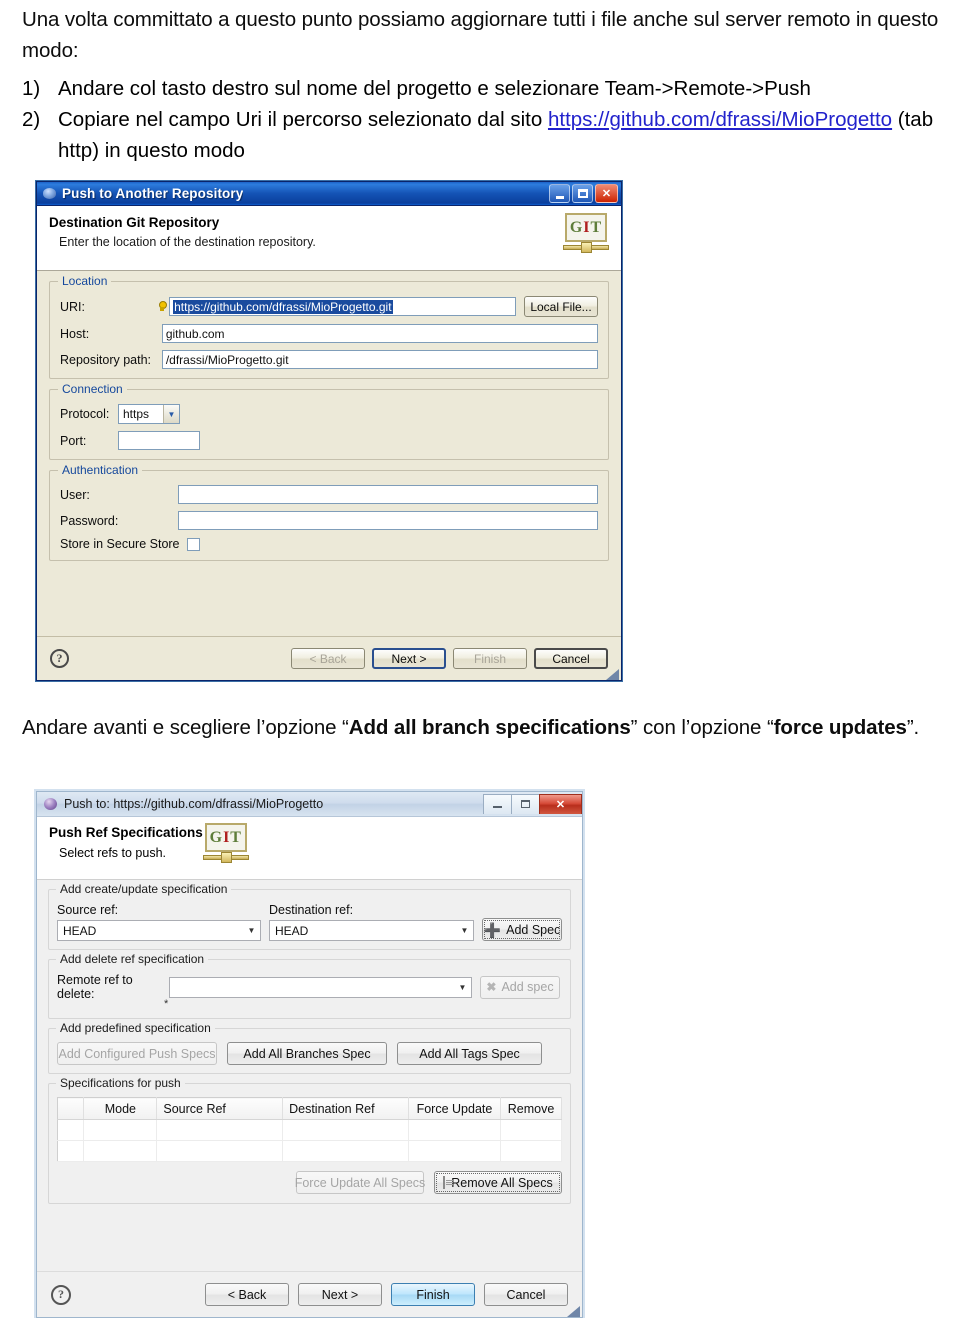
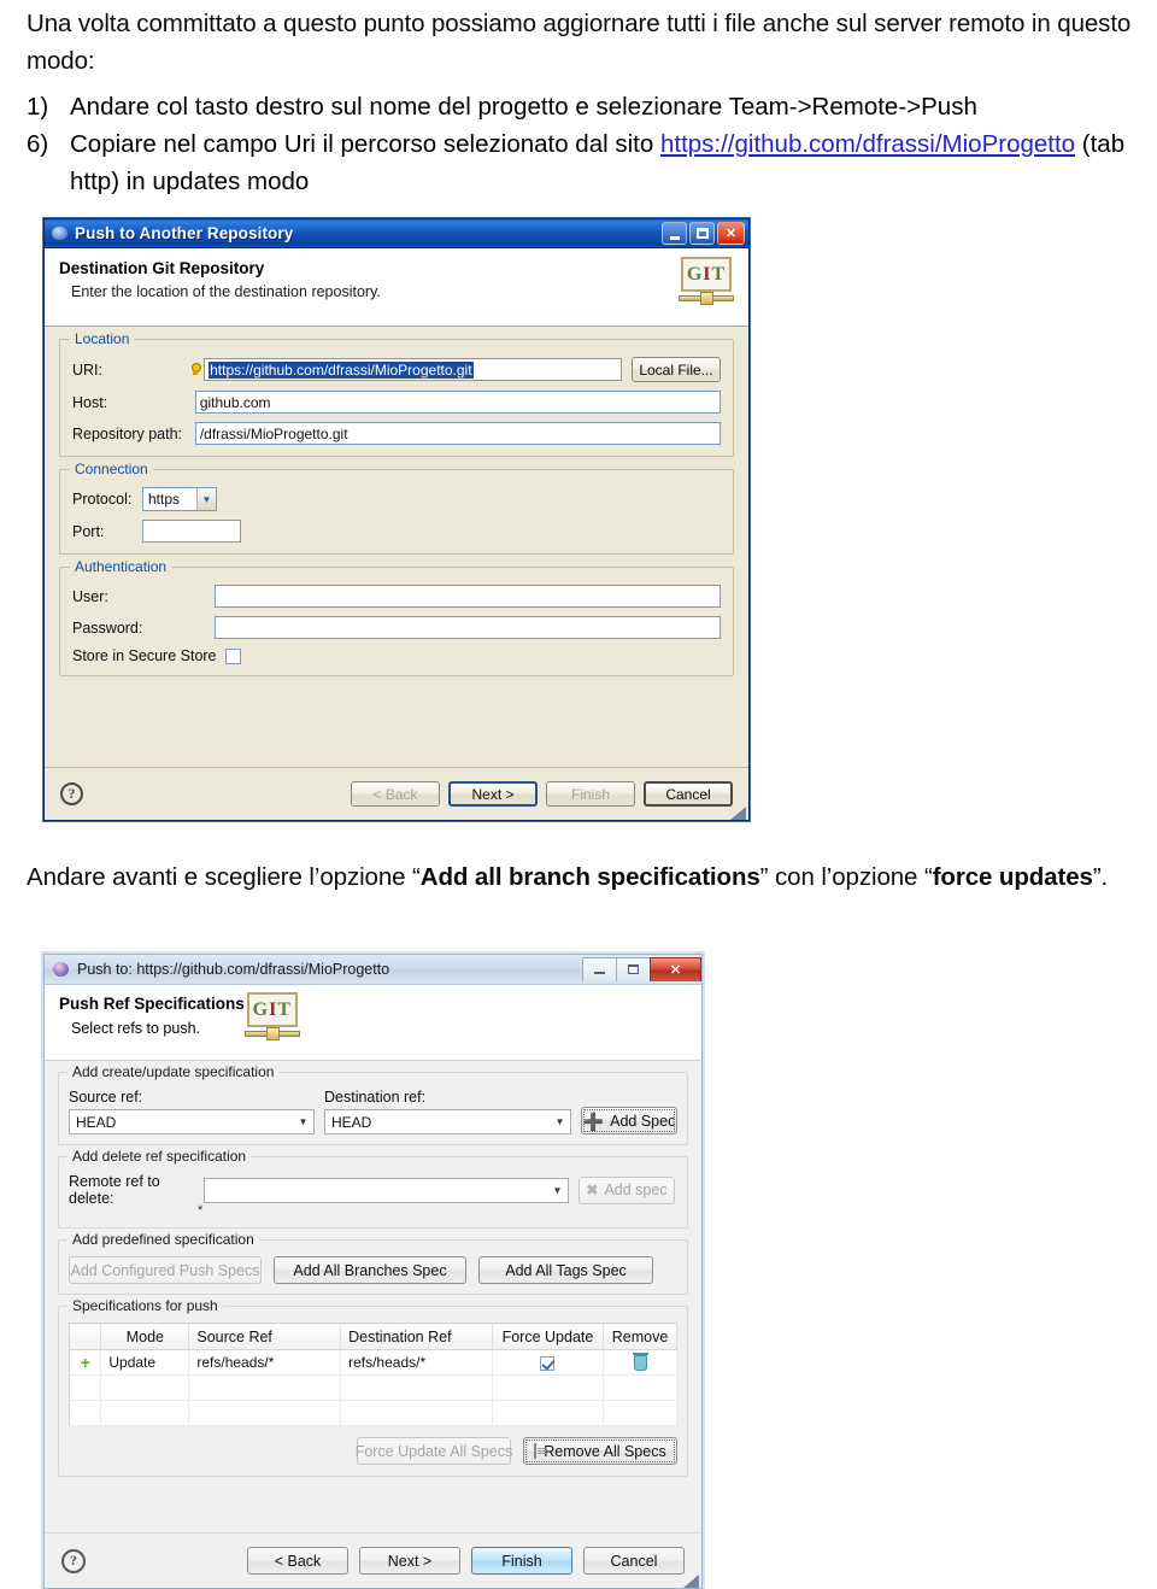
  Una volta committato a questo punto possiamo aggiornare tutti i file anche sul server remoto in questo modo:
  1)
  Andare col tasto destro sul nome del progetto e selezionare Team->Remote->Push
- 2)
+ 6)
- Copiare nel campo Uri il percorso selezionato dal sito https://github.com/dfrassi/MioProgetto (tab http) in questo modo
+ Copiare nel campo Uri il percorso selezionato dal sito https://github.com/dfrassi/MioProgetto (tab http) in updates modo
  Push to Another Repository
  ✕
  Destination Git Repository
  Enter the location of the destination repository.
  G
  I
  T
  Location
  URI:
  https://github.com/dfrassi/MioProgetto.git
  Local File...
  Host:
  github.com
  Repository path:
  /dfrassi/MioProgetto.git
  Connection
  Protocol:
  https
  ▼
  Port:
  Authentication
  User:
  Password:
  Store in Secure Store
  ?
  < Back
  Next >
  Finish
  Cancel
  Andare avanti e scegliere l’opzione “Add all branch specifications” con l’opzione “force updates”.
  Push to: https://github.com/dfrassi/MioProgetto
  ✕
  Push Ref Specifications
  Select refs to push.
  G
  I
  T
  Add create/update specification
  Source ref:
  HEAD
  ▼
  Destination ref:
  HEAD
  ▼
  ➕
  Add Spec
  Add delete ref specification
  Remote ref to delete:
  ▼
  ✖
  Add spec
  *
  Add predefined specification
  Add Configured Push Specs
  Add All Branches Spec
  Add All Tags Spec
  Specifications for push
  	Mode	Source Ref	Destination Ref	Force Update	Remove
+ +	Update	refs/heads/*	refs/heads/*
  Force Update All Specs
  Remove All Specs
  ?
  < Back
  Next >
  Finish
  Cancel
